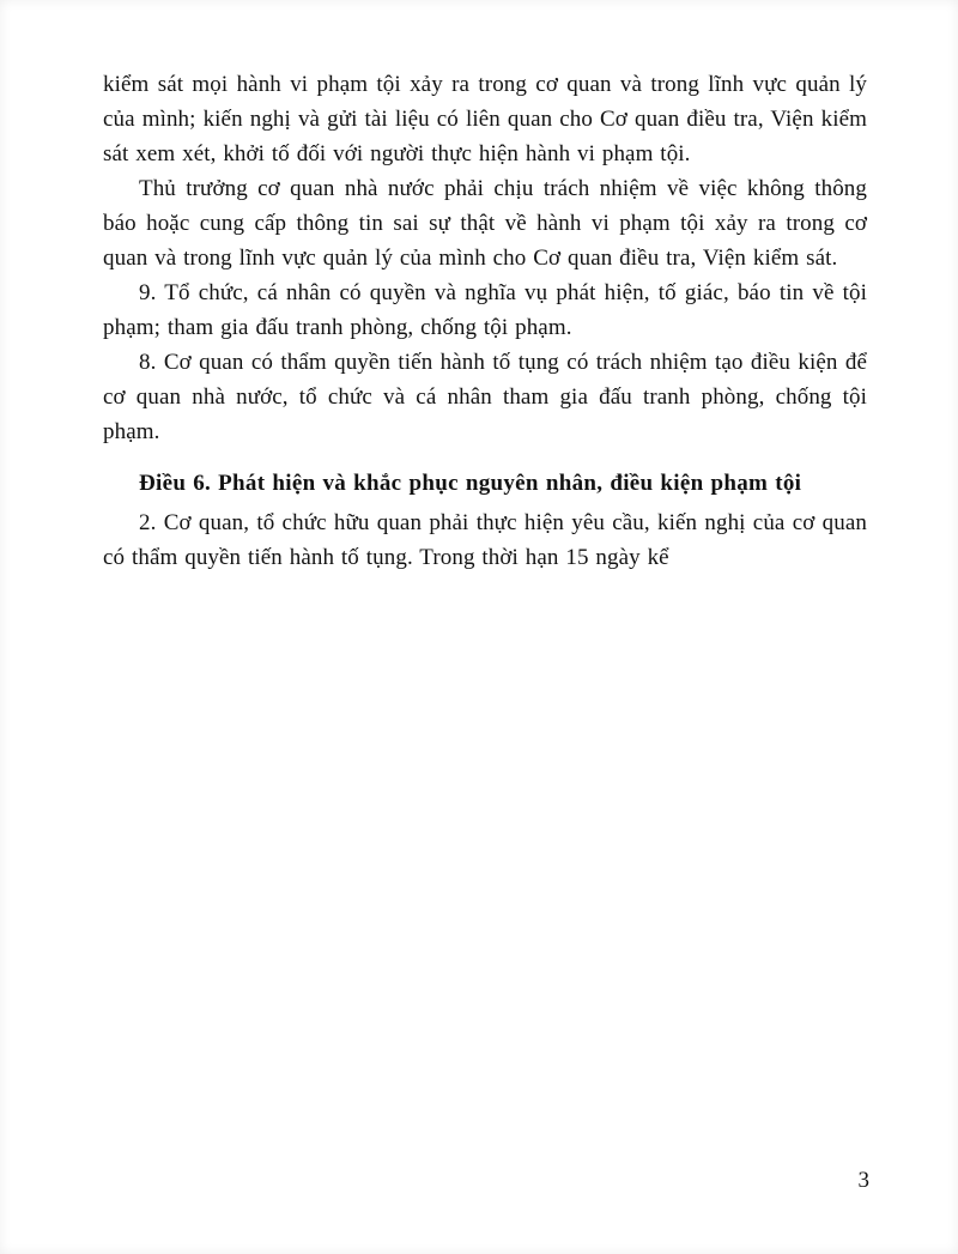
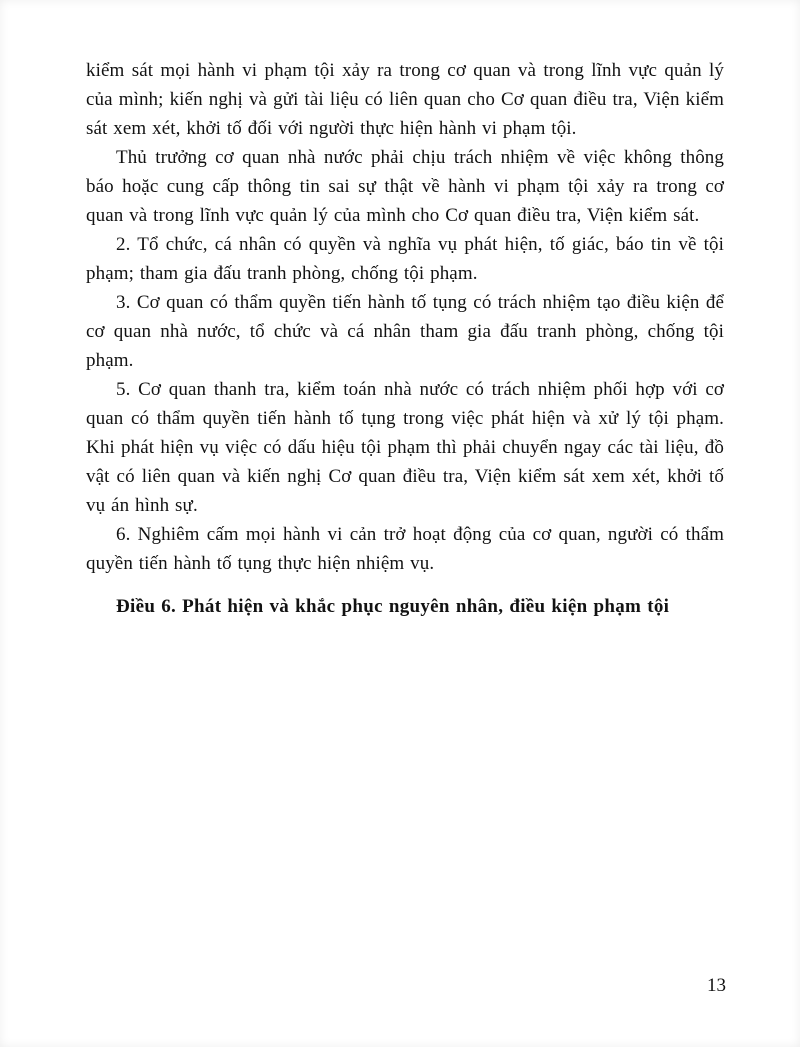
  kiểm sát mọi hành vi phạm tội xảy ra trong cơ quan và trong lĩnh vực quản lý của mình; kiến nghị và gửi tài liệu có liên quan cho Cơ quan điều tra, Viện kiểm sát xem xét, khởi tố đối với người thực hiện hành vi phạm tội.
  Thủ trưởng cơ quan nhà nước phải chịu trách nhiệm về việc không thông báo hoặc cung cấp thông tin sai sự thật về hành vi phạm tội xảy ra trong cơ quan và trong lĩnh vực quản lý của mình cho Cơ quan điều tra, Viện kiểm sát.
- 9. Tổ chức, cá nhân có quyền và nghĩa vụ phát hiện, tố giác, báo tin về tội phạm; tham gia đấu tranh phòng, chống tội phạm.
+ 2. Tổ chức, cá nhân có quyền và nghĩa vụ phát hiện, tố giác, báo tin về tội phạm; tham gia đấu tranh phòng, chống tội phạm.
- 8. Cơ quan có thẩm quyền tiến hành tố tụng có trách nhiệm tạo điều kiện để cơ quan nhà nước, tổ chức và cá nhân tham gia đấu tranh phòng, chống tội phạm.
+ 3. Cơ quan có thẩm quyền tiến hành tố tụng có trách nhiệm tạo điều kiện để cơ quan nhà nước, tổ chức và cá nhân tham gia đấu tranh phòng, chống tội phạm.
+ 5. Cơ quan thanh tra, kiểm toán nhà nước có trách nhiệm phối hợp với cơ quan có thẩm quyền tiến hành tố tụng trong việc phát hiện và xử lý tội phạm. Khi phát hiện vụ việc có dấu hiệu tội phạm thì phải chuyển ngay các tài liệu, đồ vật có liên quan và kiến nghị Cơ quan điều tra, Viện kiểm sát xem xét, khởi tố vụ án hình sự.
+ 6. Nghiêm cấm mọi hành vi cản trở hoạt động của cơ quan, người có thẩm quyền tiến hành tố tụng thực hiện nhiệm vụ.
  Điều 6. Phát hiện và khắc phục nguyên nhân, điều kiện phạm tội
- 2. Cơ quan, tổ chức hữu quan phải thực hiện yêu cầu, kiến nghị của cơ quan có thẩm quyền tiến hành tố tụng. Trong thời hạn 15 ngày kể
- 3
+ 13
